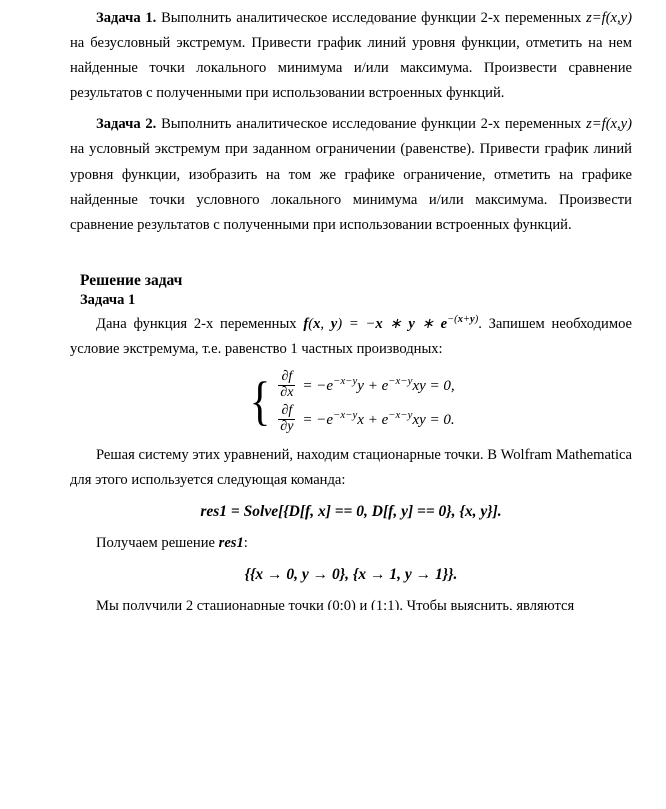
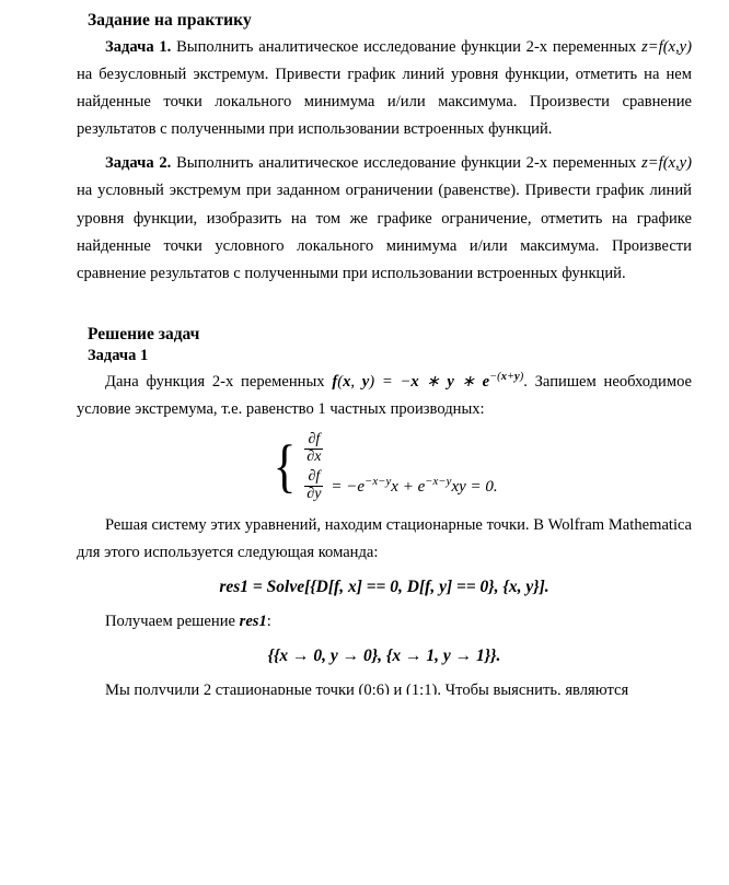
+ Задание на практику
  Задача 1. Выполнить аналитическое исследование функции 2-х переменных z=f(x,y) на безусловный экстремум. Привести график линий уровня функции, отметить на нем найденные точки локального минимума и/или максимума. Произвести сравнение результатов с полученными при использовании встроенных функций.
  Задача 2. Выполнить аналитическое исследование функции 2-х переменных z=f(x,y) на условный экстремум при заданном ограничении (равенстве). Привести график линий уровня функции, изобразить на том же графике ограничение, отметить на графике найденные точки условного локального минимума и/или максимума. Произвести сравнение результатов с полученными при использовании встроенных функций.
  Решение задач
  Задача 1
  Дана функция 2-х переменных f(x, y) = −x ∗ y ∗ e−(x+y). Запишем необходимое условие экстремума, т.е. равенство 1 частных производных:
  {
  ∂f
  ∂x
- = −e−x−yy + e−x−yxy = 0,
  ∂f
  ∂y
  = −e−x−yx + e−x−yxy = 0.
  Решая систему этих уравнений, находим стационарные точки. В Wolfram Mathematica для этого используется следующая команда:
  res1 = Solve[{D[f, x] == 0, D[f, y] == 0}, {x, y}].
  Получаем решение res1:
  {{x → 0, y → 0}, {x → 1, y → 1}}.
- Мы получили 2 стационарные точки (0;0) и (1;1). Чтобы выяснить, являются
+ Мы получили 2 стационарные точки (0;6) и (1;1). Чтобы выяснить, являются
